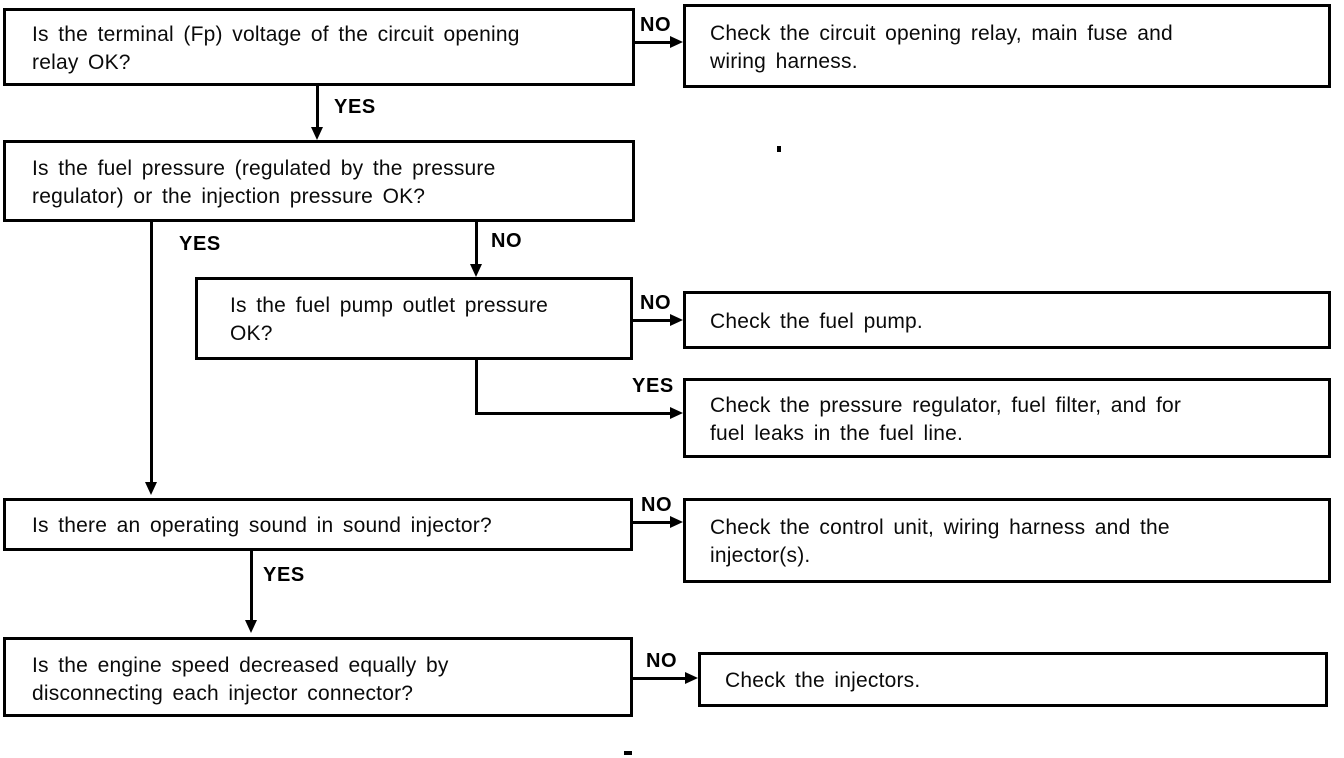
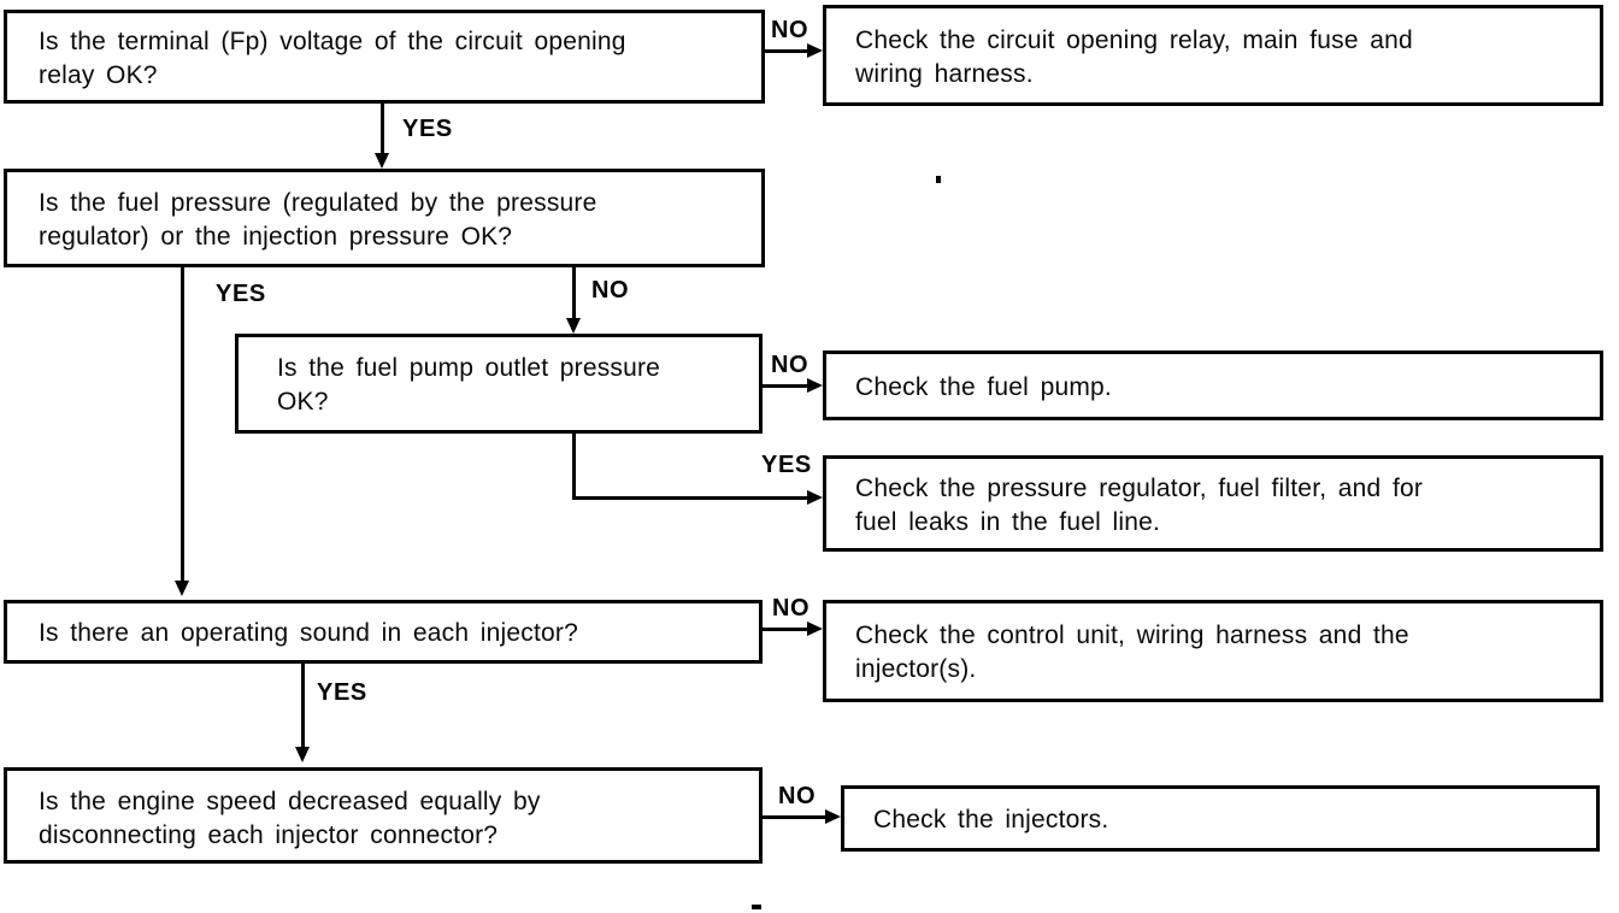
  Is the terminal (Fp) voltage of the circuit opening
  relay OK?
  NO
  Check the circuit opening relay, main fuse and
  wiring harness.
  YES
  Is the fuel pressure (regulated by the pressure
  regulator) or the injection pressure OK?
  YES
  NO
  Is the fuel pump outlet pressure
  OK?
  NO
  Check the fuel pump.
  YES
  Check the pressure regulator, fuel filter, and for
  fuel leaks in the fuel line.
- Is there an operating sound in sound injector?
+ Is there an operating sound in each injector?
  NO
  Check the control unit, wiring harness and the
  injector(s).
  YES
  Is the engine speed decreased equally by
  disconnecting each injector connector?
  NO
  Check the injectors.
